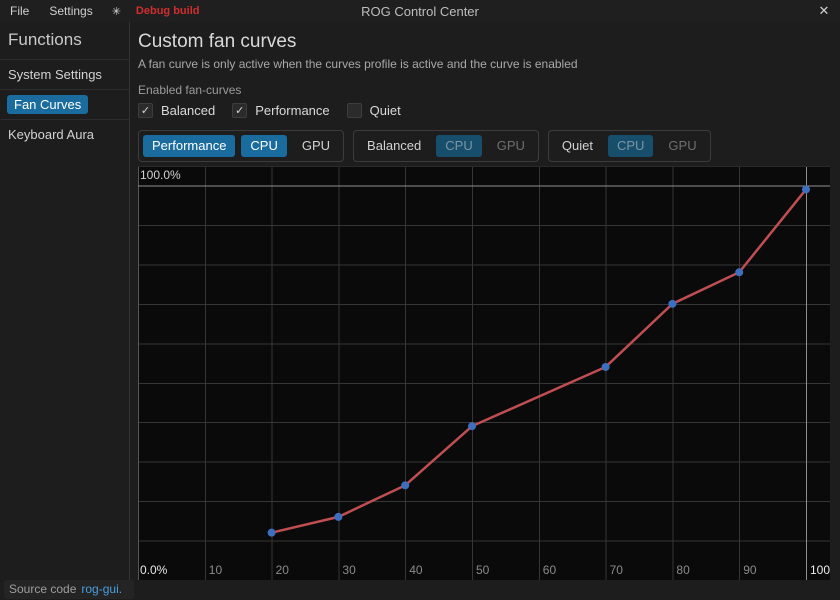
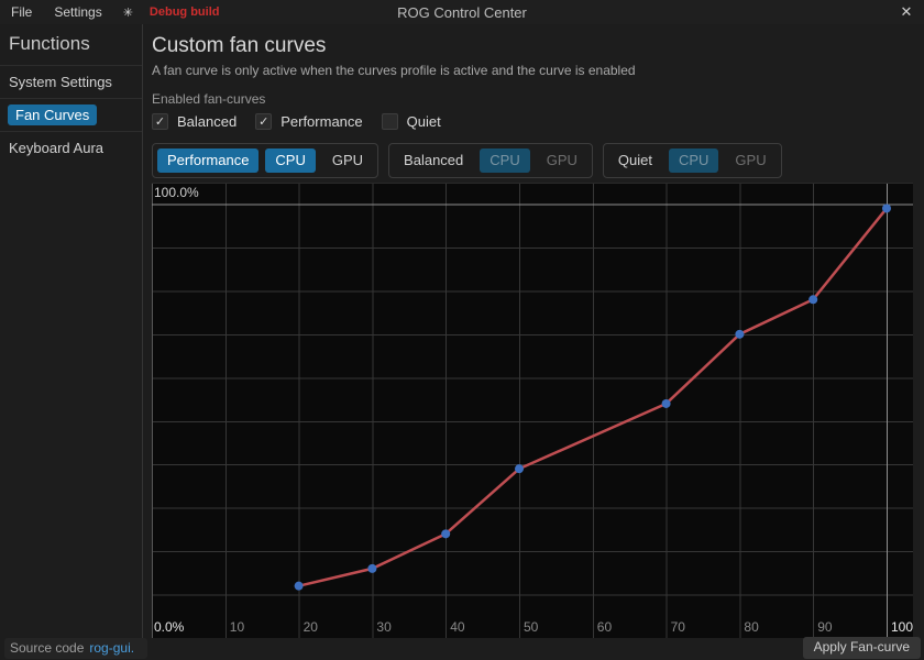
  File
  Settings
  ✳
  Debug build
  ROG Control Center
  ✕
  Functions
  System Settings
  Fan Curves
  Keyboard Aura
  Custom fan curves
  A fan curve is only active when the curves profile is active and the curve is enabled
  Enabled fan-curves
  ✓
  Balanced
  ✓
  Performance
  Quiet
  Performance
  CPU
  GPU
  Balanced
  CPU
  GPU
  Quiet
  CPU
  GPU
  100.0%
  0.0%
  10
  20
  30
  40
  50
  60
  70
  80
  90
  100
  Source code
  rog-gui.
+ Apply Fan-curve
